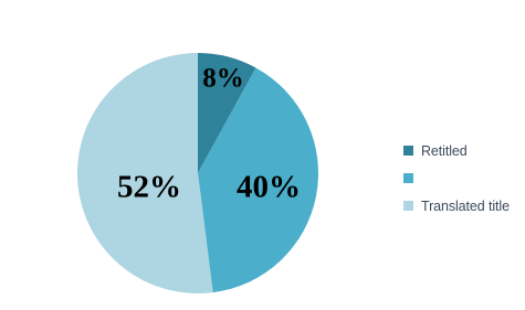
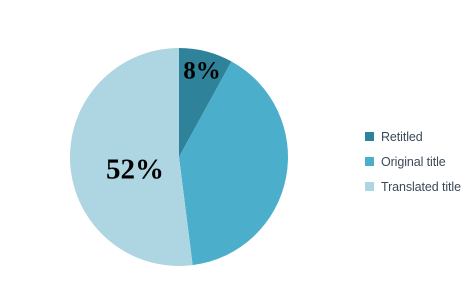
  8%
- 40%
  52%
  Retitled
+ Original title
  Translated title
